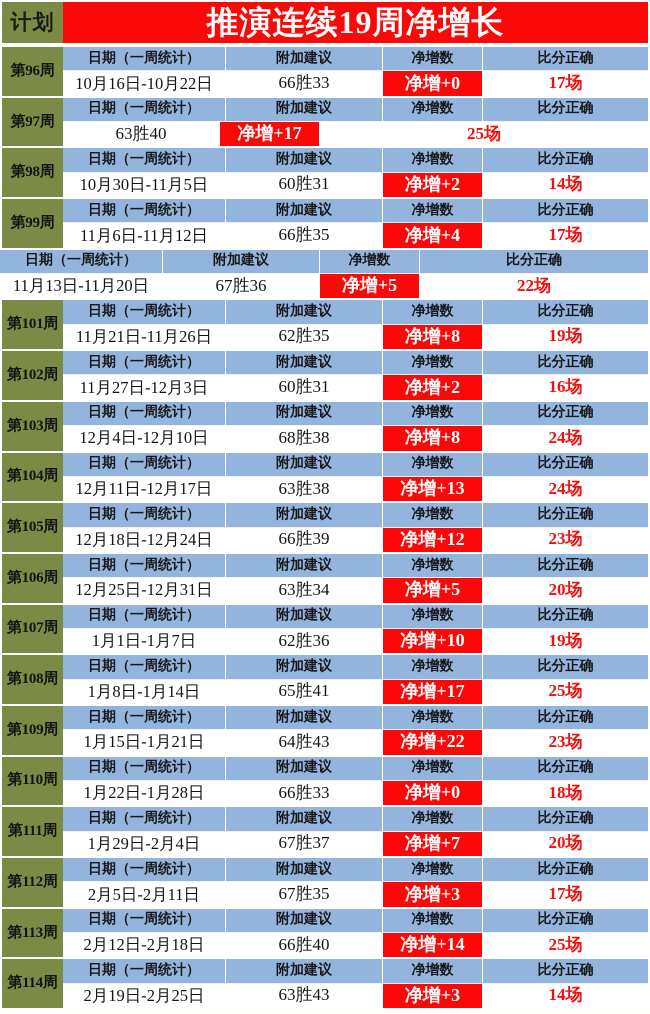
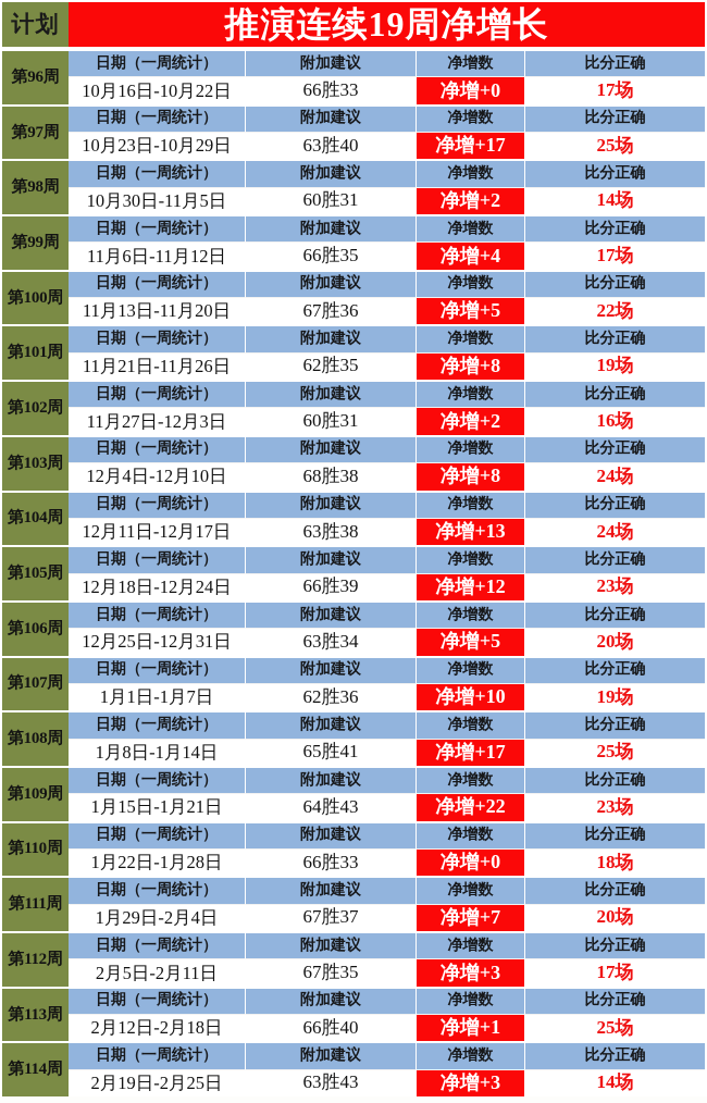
  计划
  推演连续19周净增长
  第96周
  日期（一周统计）
  附加建议
  净增数
  比分正确
  10月16日-10月22日
  66胜33
  净增+0
  17场
  第97周
  日期（一周统计）
  附加建议
  净增数
  比分正确
+ 10月23日-10月29日
  63胜40
  净增+17
  25场
  第98周
  日期（一周统计）
  附加建议
  净增数
  比分正确
  10月30日-11月5日
  60胜31
  净增+2
  14场
  第99周
  日期（一周统计）
  附加建议
  净增数
  比分正确
  11月6日-11月12日
  66胜35
  净增+4
  17场
+ 第100周
  日期（一周统计）
  附加建议
  净增数
  比分正确
  11月13日-11月20日
  67胜36
  净增+5
  22场
  第101周
  日期（一周统计）
  附加建议
  净增数
  比分正确
  11月21日-11月26日
  62胜35
  净增+8
  19场
  第102周
  日期（一周统计）
  附加建议
  净增数
  比分正确
  11月27日-12月3日
  60胜31
  净增+2
  16场
  第103周
  日期（一周统计）
  附加建议
  净增数
  比分正确
  12月4日-12月10日
  68胜38
  净增+8
  24场
  第104周
  日期（一周统计）
  附加建议
  净增数
  比分正确
  12月11日-12月17日
  63胜38
  净增+13
  24场
  第105周
  日期（一周统计）
  附加建议
  净增数
  比分正确
  12月18日-12月24日
  66胜39
  净增+12
  23场
  第106周
  日期（一周统计）
  附加建议
  净增数
  比分正确
  12月25日-12月31日
  63胜34
  净增+5
  20场
  第107周
  日期（一周统计）
  附加建议
  净增数
  比分正确
  1月1日-1月7日
  62胜36
  净增+10
  19场
  第108周
  日期（一周统计）
  附加建议
  净增数
  比分正确
  1月8日-1月14日
  65胜41
  净增+17
  25场
  第109周
  日期（一周统计）
  附加建议
  净增数
  比分正确
  1月15日-1月21日
  64胜43
  净增+22
  23场
  第110周
  日期（一周统计）
  附加建议
  净增数
  比分正确
  1月22日-1月28日
  66胜33
  净增+0
  18场
  第111周
  日期（一周统计）
  附加建议
  净增数
  比分正确
  1月29日-2月4日
  67胜37
  净增+7
  20场
  第112周
  日期（一周统计）
  附加建议
  净增数
  比分正确
  2月5日-2月11日
  67胜35
  净增+3
  17场
  第113周
  日期（一周统计）
  附加建议
  净增数
  比分正确
  2月12日-2月18日
  66胜40
- 净增+14
+ 净增+1
  25场
  第114周
  日期（一周统计）
  附加建议
  净增数
  比分正确
  2月19日-2月25日
  63胜43
  净增+3
  14场
